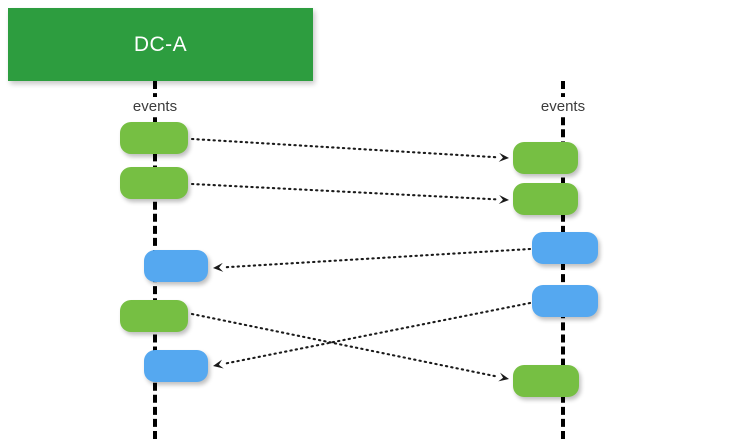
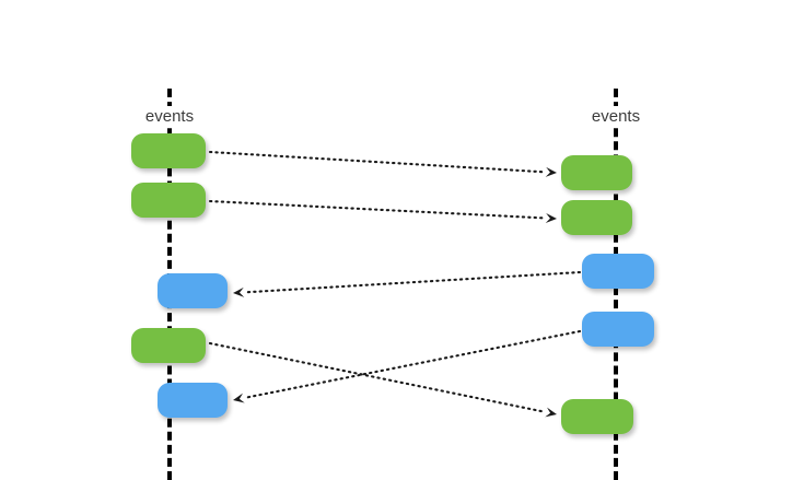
- DC-A
  events
  events
